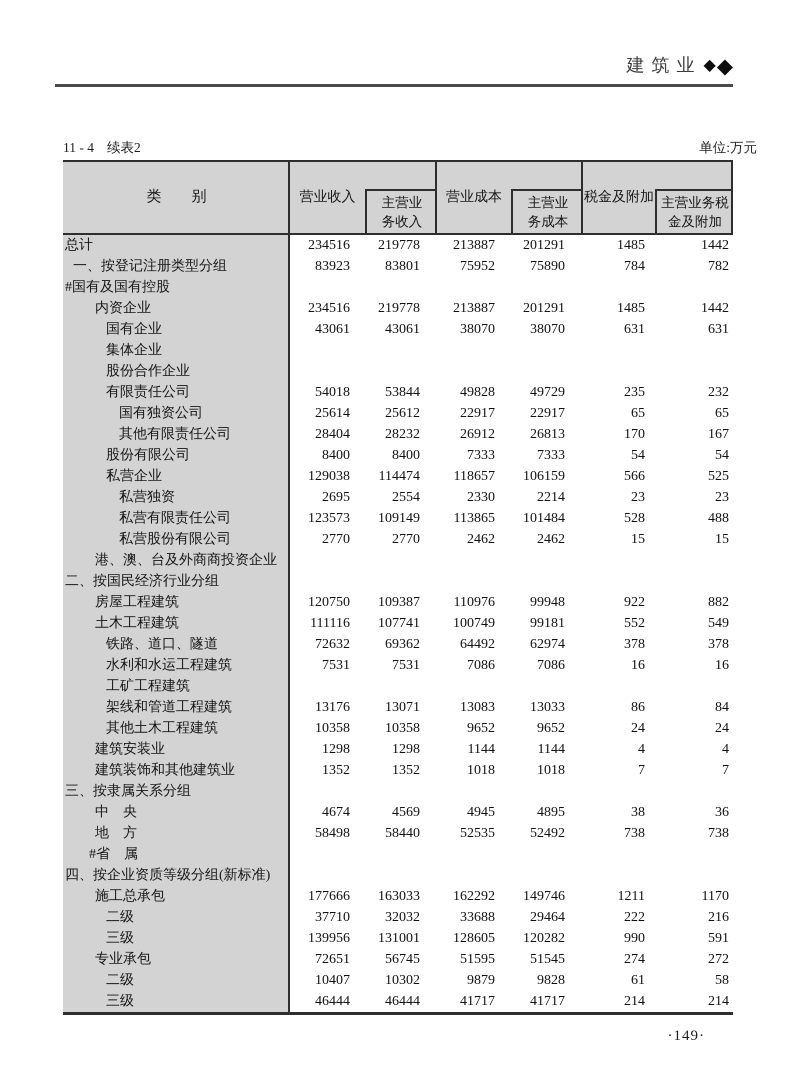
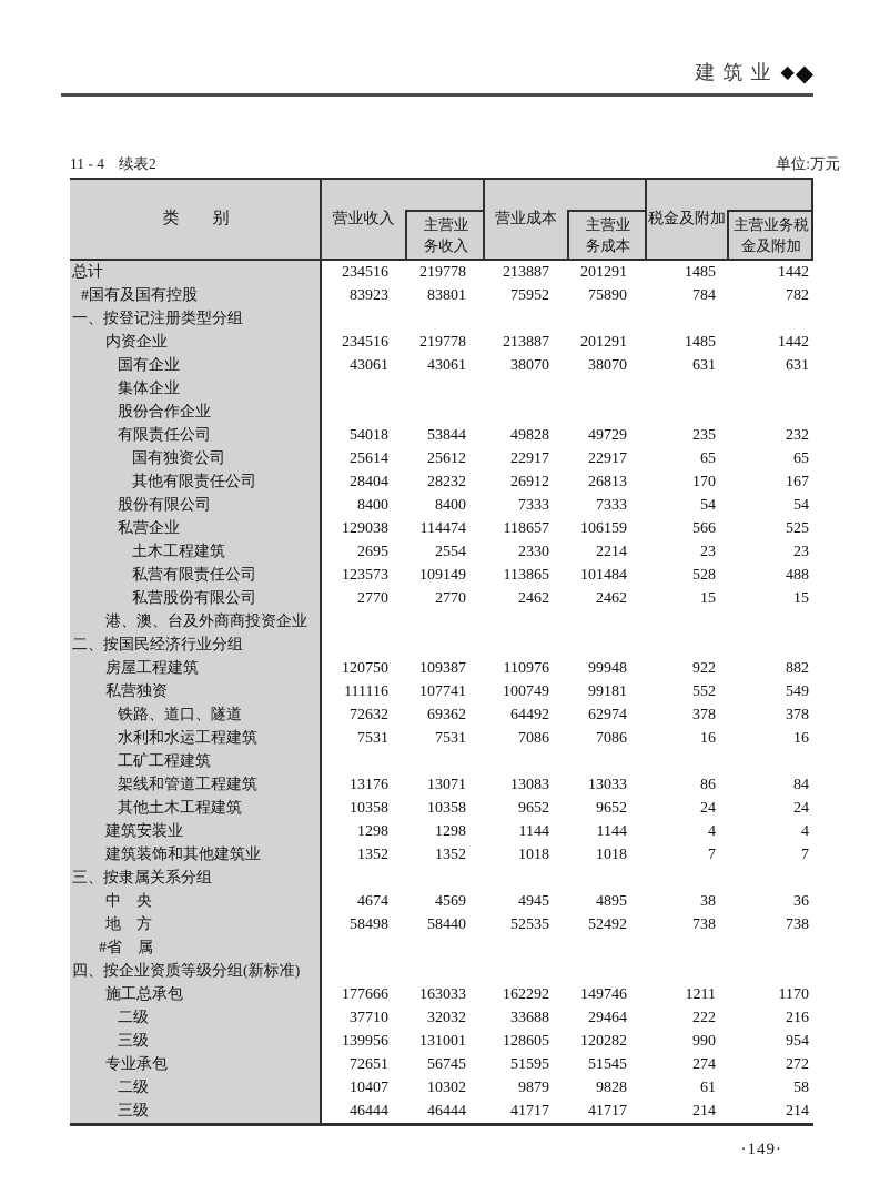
  建筑业◆◆
  11 - 4 续表2
  单位:万元
  类 别
  营业收入
  主营业
  务收入
  营业成本
  主营业
  务成本
  税金及附加
  主营业务税
  金及附加
  总计
  234516
  219778
  213887
  201291
  1485
  1442
- 一、按登记注册类型分组
+ #国有及国有控股
  83923
  83801
  75952
  75890
  784
  782
- #国有及国有控股
+ 一、按登记注册类型分组
  内资企业
  234516
  219778
  213887
  201291
  1485
  1442
  国有企业
  43061
  43061
  38070
  38070
  631
  631
  集体企业
  股份合作企业
  有限责任公司
  54018
  53844
  49828
  49729
  235
  232
  国有独资公司
  25614
  25612
  22917
  22917
  65
  65
  其他有限责任公司
  28404
  28232
  26912
  26813
  170
  167
  股份有限公司
  8400
  8400
  7333
  7333
  54
  54
  私营企业
  129038
  114474
  118657
  106159
  566
  525
- 私营独资
+ 土木工程建筑
  2695
  2554
  2330
  2214
  23
  23
  私营有限责任公司
  123573
  109149
  113865
  101484
  528
  488
  私营股份有限公司
  2770
  2770
  2462
  2462
  15
  15
  港、澳、台及外商商投资企业
  二、按国民经济行业分组
  房屋工程建筑
  120750
  109387
  110976
  99948
  922
  882
- 土木工程建筑
+ 私营独资
  111116
  107741
  100749
  99181
  552
  549
  铁路、道口、隧道
  72632
  69362
  64492
  62974
  378
  378
  水利和水运工程建筑
  7531
  7531
  7086
  7086
  16
  16
  工矿工程建筑
  架线和管道工程建筑
  13176
  13071
  13083
  13033
  86
  84
  其他土木工程建筑
  10358
  10358
  9652
  9652
  24
  24
  建筑安装业
  1298
  1298
  1144
  1144
  4
  4
  建筑装饰和其他建筑业
  1352
  1352
  1018
  1018
  7
  7
  三、按隶属关系分组
  中 央
  4674
  4569
  4945
  4895
  38
  36
  地 方
  58498
  58440
  52535
  52492
  738
  738
  #省 属
  四、按企业资质等级分组(新标准)
  施工总承包
  177666
  163033
  162292
  149746
  1211
  1170
  二级
  37710
  32032
  33688
  29464
  222
  216
  三级
  139956
  131001
  128605
  120282
  990
- 591
+ 954
  专业承包
  72651
  56745
  51595
  51545
  274
  272
  二级
  10407
  10302
  9879
  9828
  61
  58
  三级
  46444
  46444
  41717
  41717
  214
  214
  ·149·
